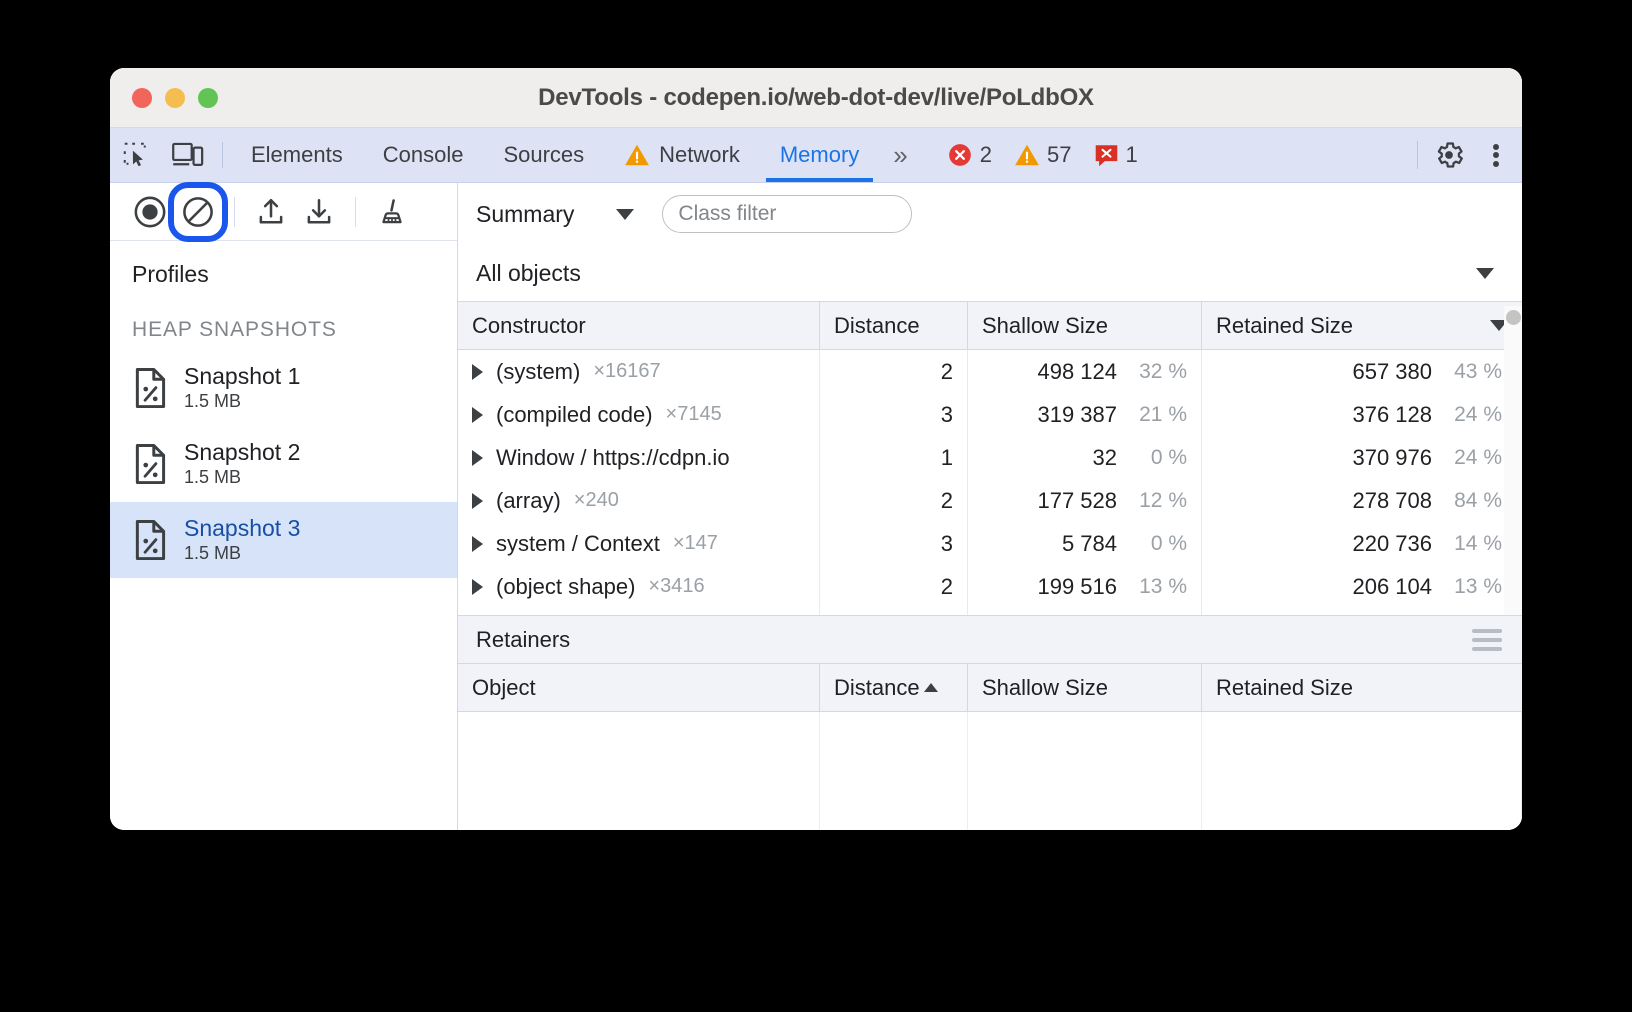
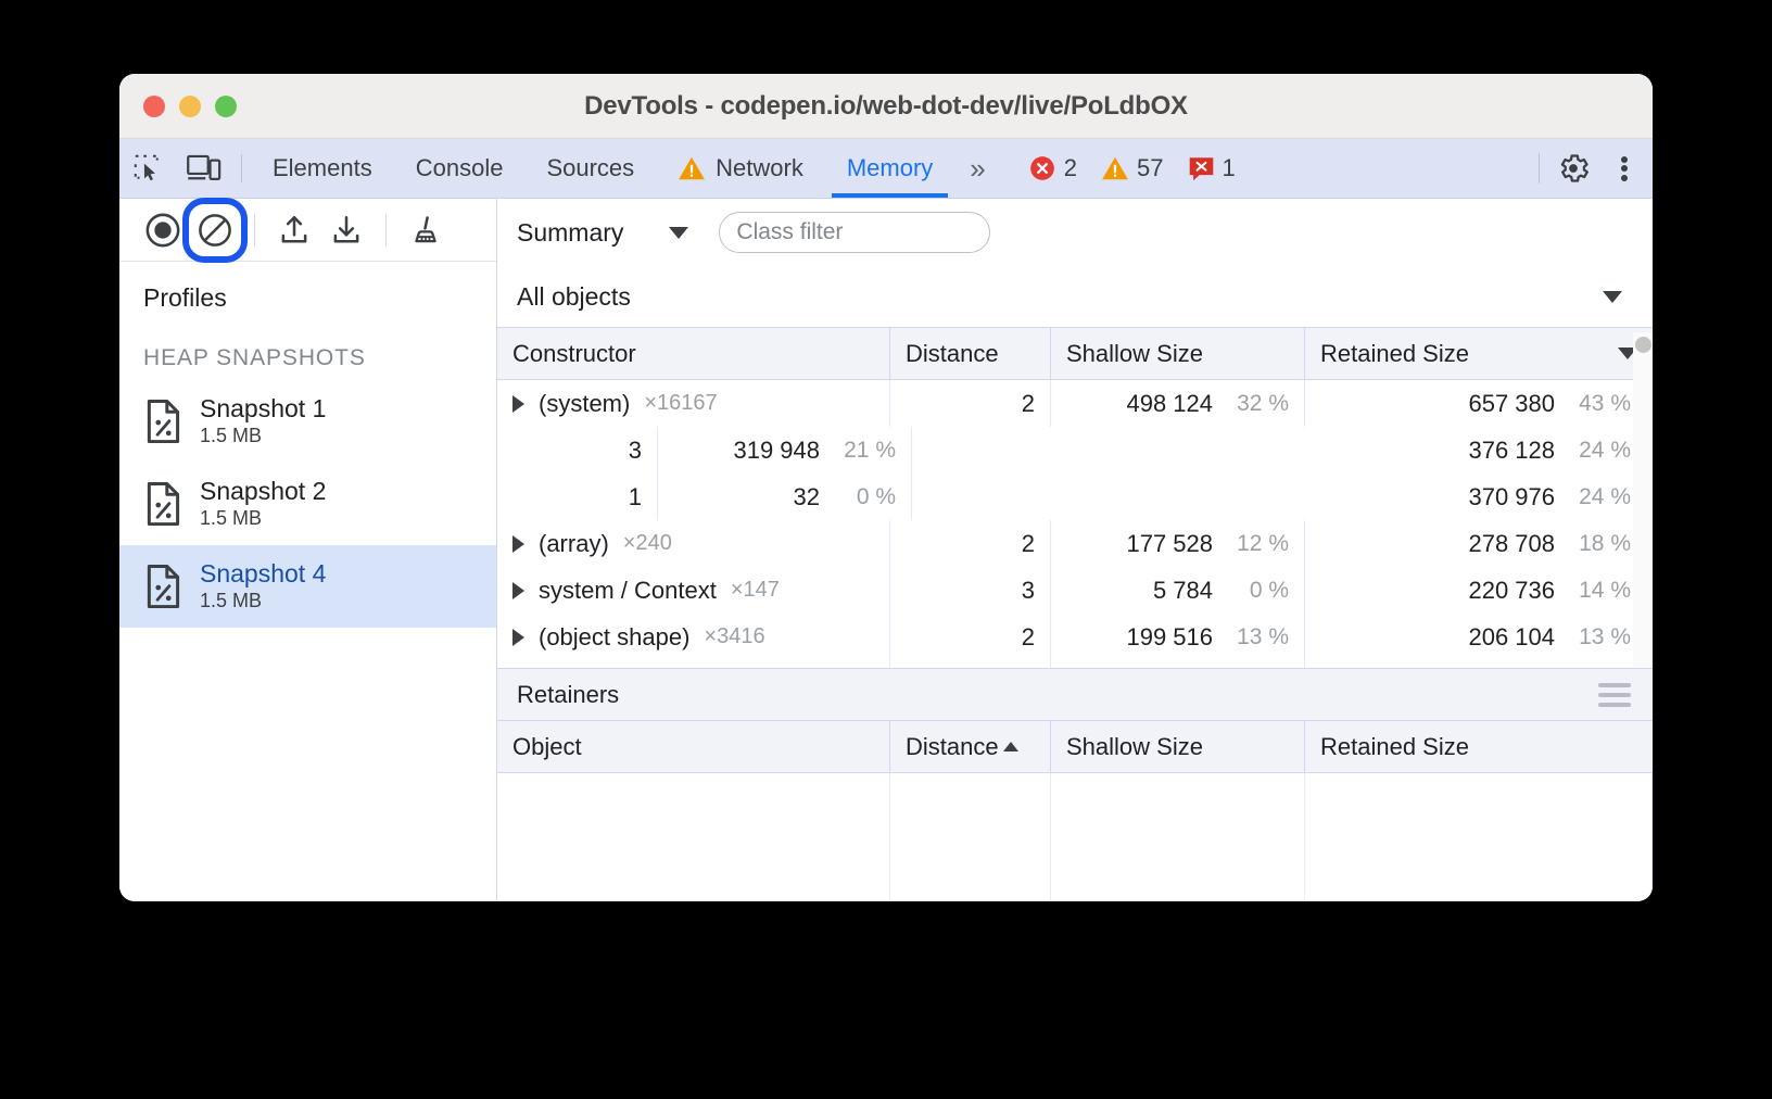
  DevTools - codepen.io/web-dot-dev/live/PoLdbOX
  Elements
  Console
  Sources
  Network
  Memory
  »
  2
  57
  1
  Profiles
  HEAP SNAPSHOTS
  Snapshot 1
  1.5 MB
  Snapshot 2
  1.5 MB
- Snapshot 3
+ Snapshot 4
  1.5 MB
  Summary
  Class filter
  All objects
  Constructor
  Distance
  Shallow Size
  Retained Size
  (system)
  ×16167
  2
  498 124
  32 %
  657 380
  43 %
- (compiled code)
- ×7145
  3
- 319 387
+ 319 948
  21 %
  376 128
  24 %
- Window / https://cdpn.io
  1
  32
  0 %
  370 976
  24 %
  (array)
  ×240
  2
  177 528
  12 %
  278 708
- 84 %
+ 18 %
  system / Context
  ×147
  3
  5 784
  0 %
  220 736
  14 %
  (object shape)
  ×3416
  2
  199 516
  13 %
  206 104
  13 %
  Retainers
  Object
  Distance
  Shallow Size
  Retained Size
